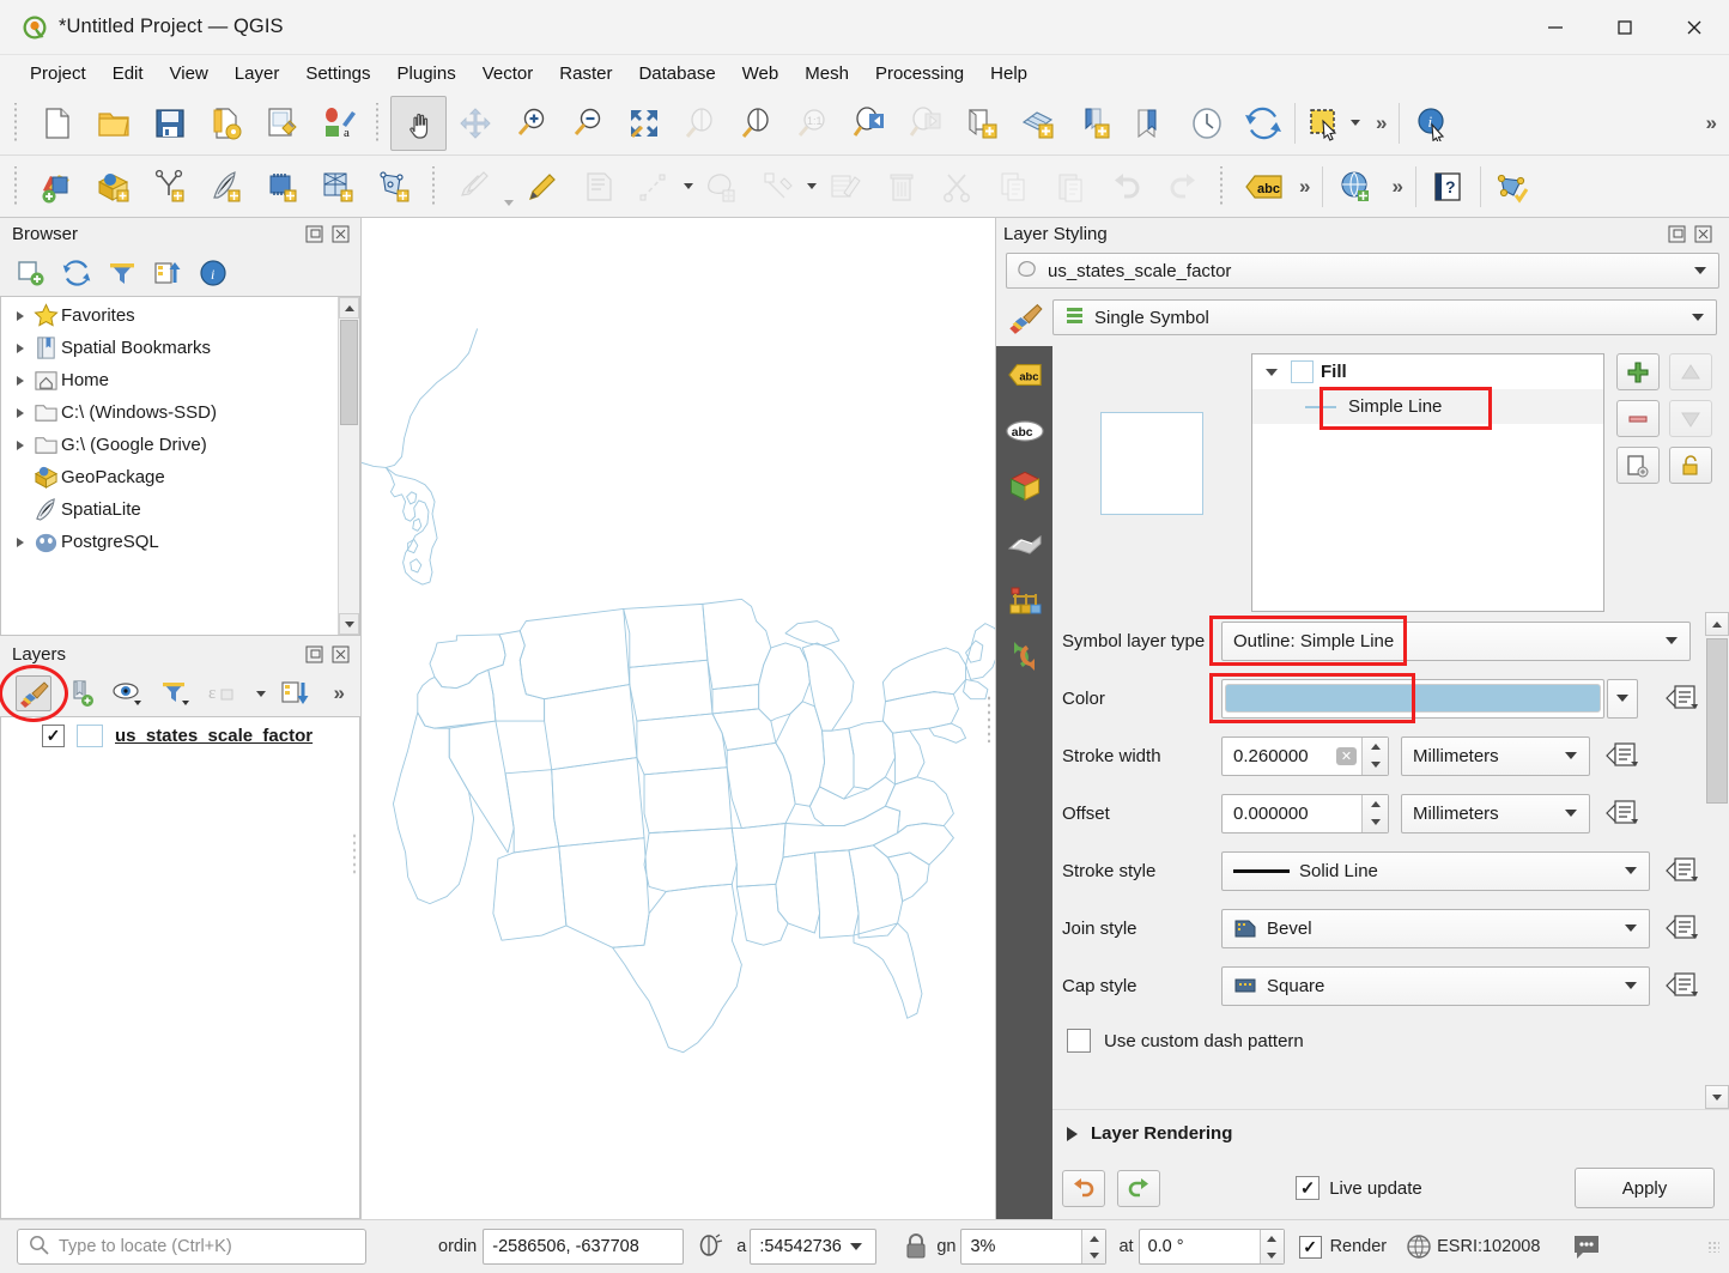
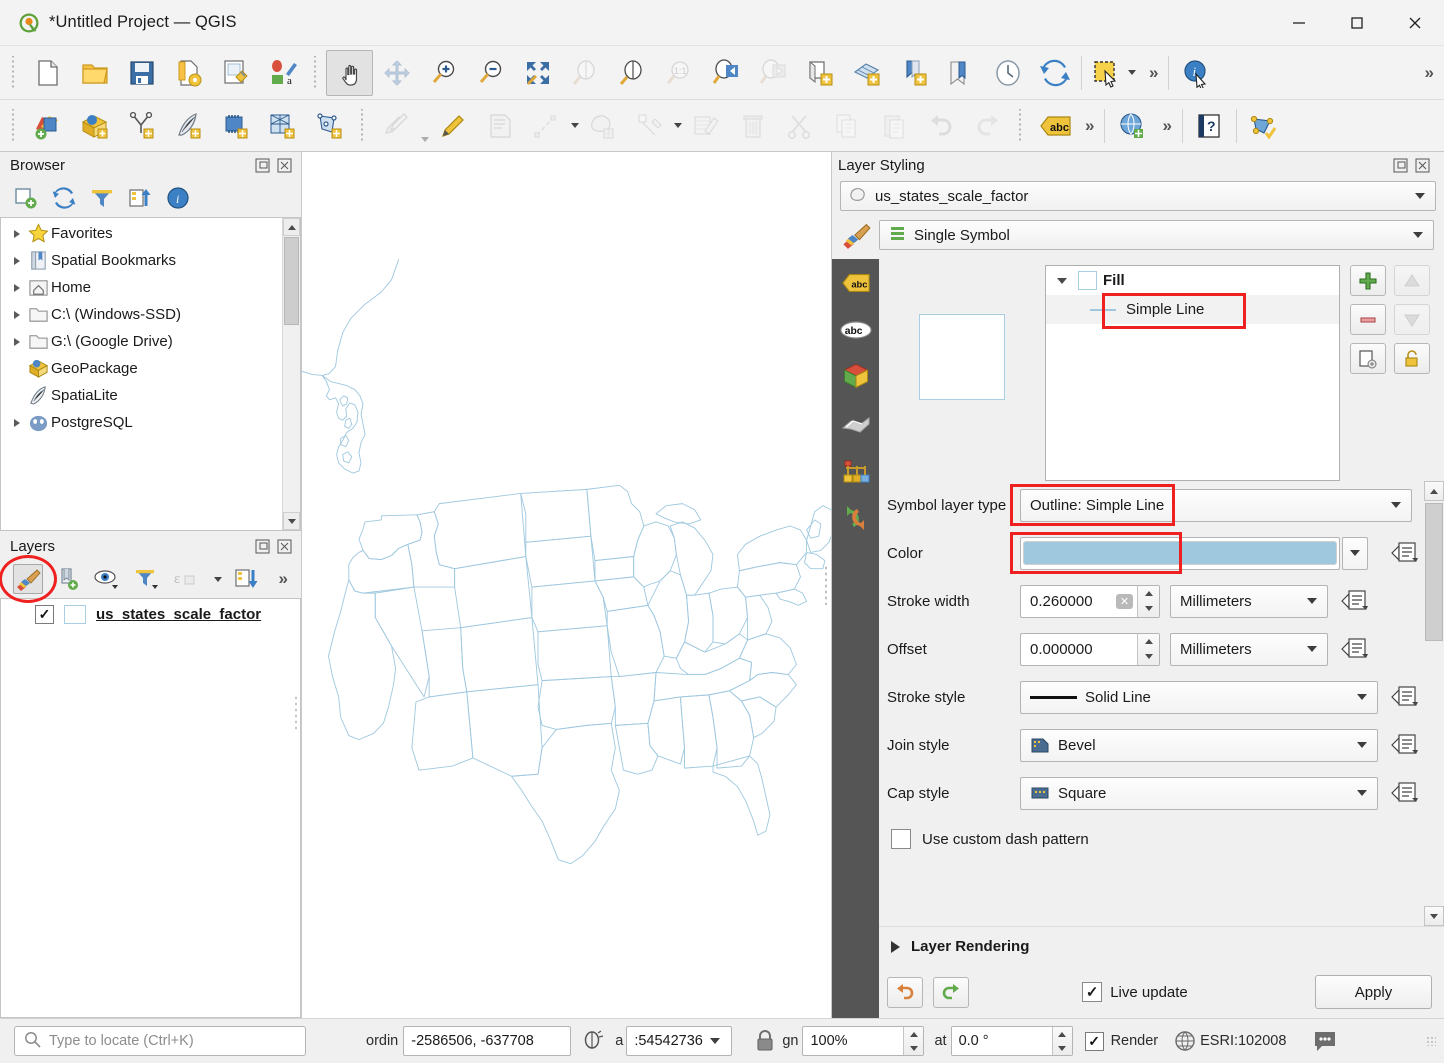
  *Untitled Project — QGIS
- Project
- Edit
- View
- Layer
- Settings
- Plugins
- Vector
- Raster
- Database
- Web
- Mesh
- Processing
- Help
  a
  1:1
  »
  i
  »
  abc
  »
  »
  ?
  Browser
  i
  Favorites
  Spatial Bookmarks
  Home
  C:\ (Windows-SSD)
  G:\ (Google Drive)
  GeoPackage
  SpatiaLite
  PostgreSQL
  Layers
  ε
  »
  ✓
  us_states_scale_factor
  Layer Styling
  us_states_scale_factor
  Single Symbol
  abc
  abc
  Fill
  Simple Line
  Symbol layer type
  Outline: Simple Line
  Color
  Stroke width
  0.260000
  ✕
  Millimeters
  Offset
  0.000000
  Millimeters
  Stroke style
  Solid Line
  Join style
  Bevel
  Cap style
  Square
  Use custom dash pattern
  Layer Rendering
  ✓
  Live update
  Apply
  Type to locate (Ctrl+K)
  ordin
  -2586506, -637708
  a
  :54542736
  gn
- 3%
+ 100%
  at
  0.0 °
  ✓
  Render
  ESRI:102008
